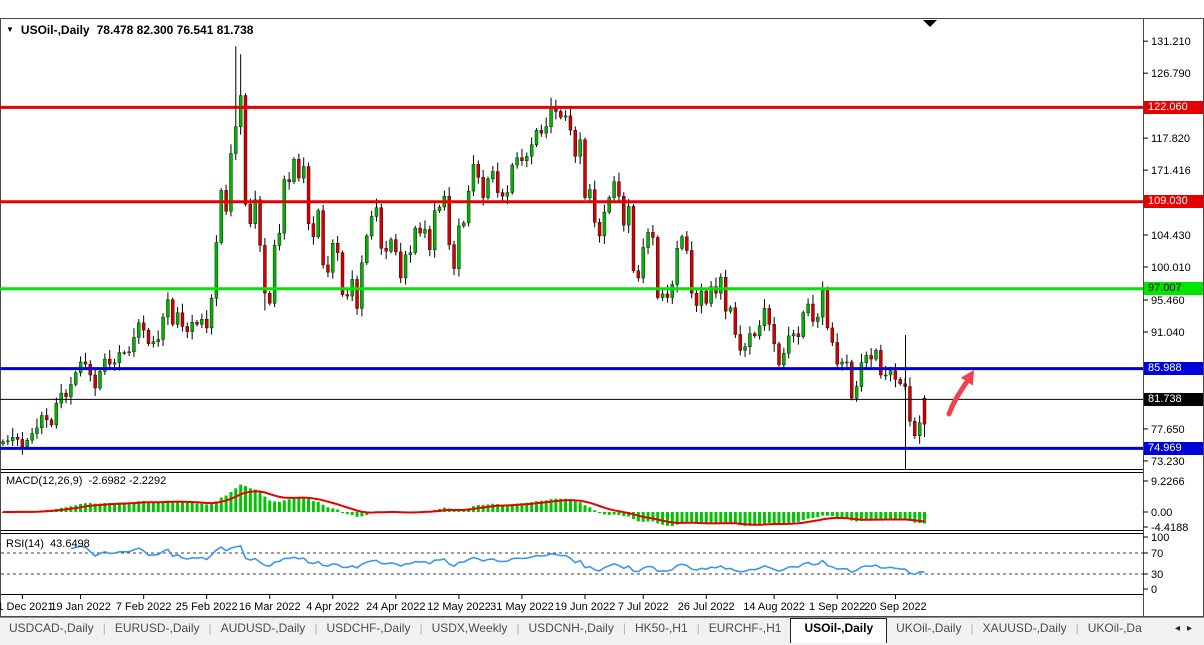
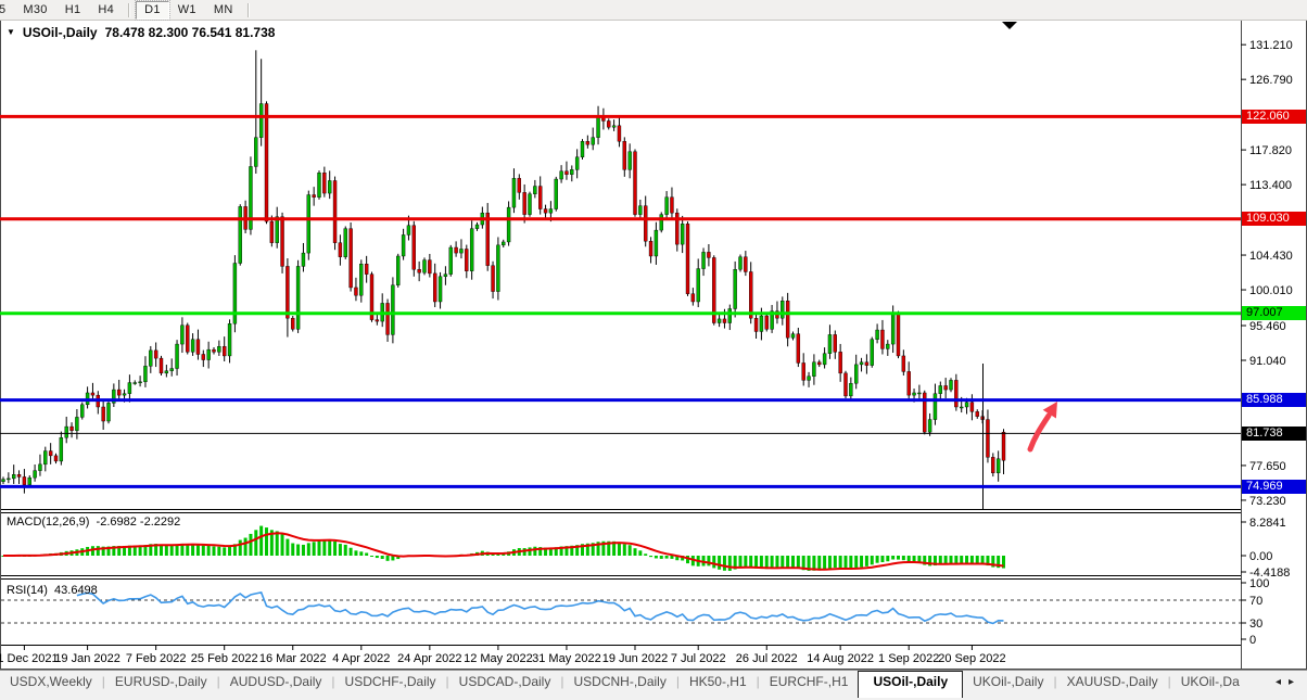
+ 5
+ M30
+ H1
+ H4
+ D1
+ W1
+ MN
  131.210
  126.790
  117.820
- 171.416
+ 113.400
  104.430
  100.010
  95.460
  91.040
  77.650
  73.230
- 9.2266
+ 8.2841
  0.00
  -4.4188
  100
  70
  30
  0
  1 Dec 2021
  19 Jan 2022
  7 Feb 2022
  25 Feb 2022
  16 Mar 2022
  4 Apr 2022
  24 Apr 2022
  12 May 2022
  31 May 2022
  19 Jun 2022
  7 Jul 2022
  26 Jul 2022
  14 Aug 2022
  1 Sep 2022
  20 Sep 2022
  ▼
  USOil-,Daily
  78.478 82.300 76.541 81.738
  MACD(12,26,9) -2.6982 -2.2292
  RSI(14) 43.6498
  122.060
  109.030
  97.007
  85.988
  81.738
  74.969
- USDCAD-,Daily
+ USDX,Weekly
  |
  EURUSD-,Daily
  |
  AUDUSD-,Daily
  |
  USDCHF-,Daily
  |
- USDX,Weekly
+ USDCAD-,Daily
  |
  USDCNH-,Daily
  |
  HK50-,H1
  |
  EURCHF-,H1
  USOil-,Daily
  UKOil-,Daily
  |
  XAUUSD-,Daily
  |
  UKOil-,Da
  ◂
  ▸
